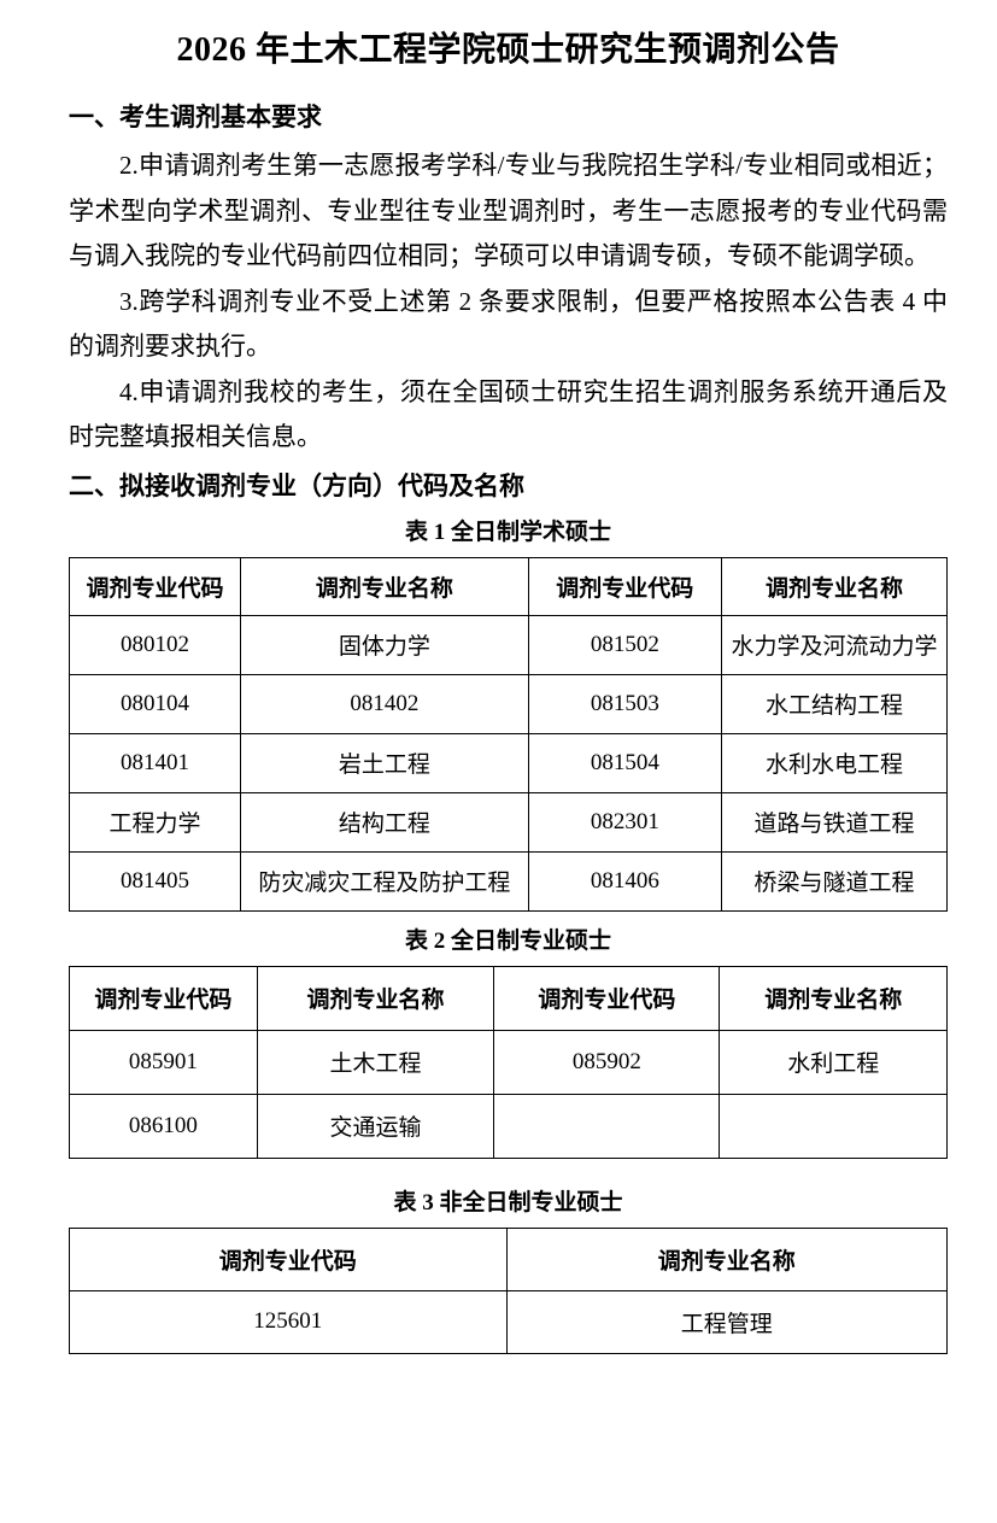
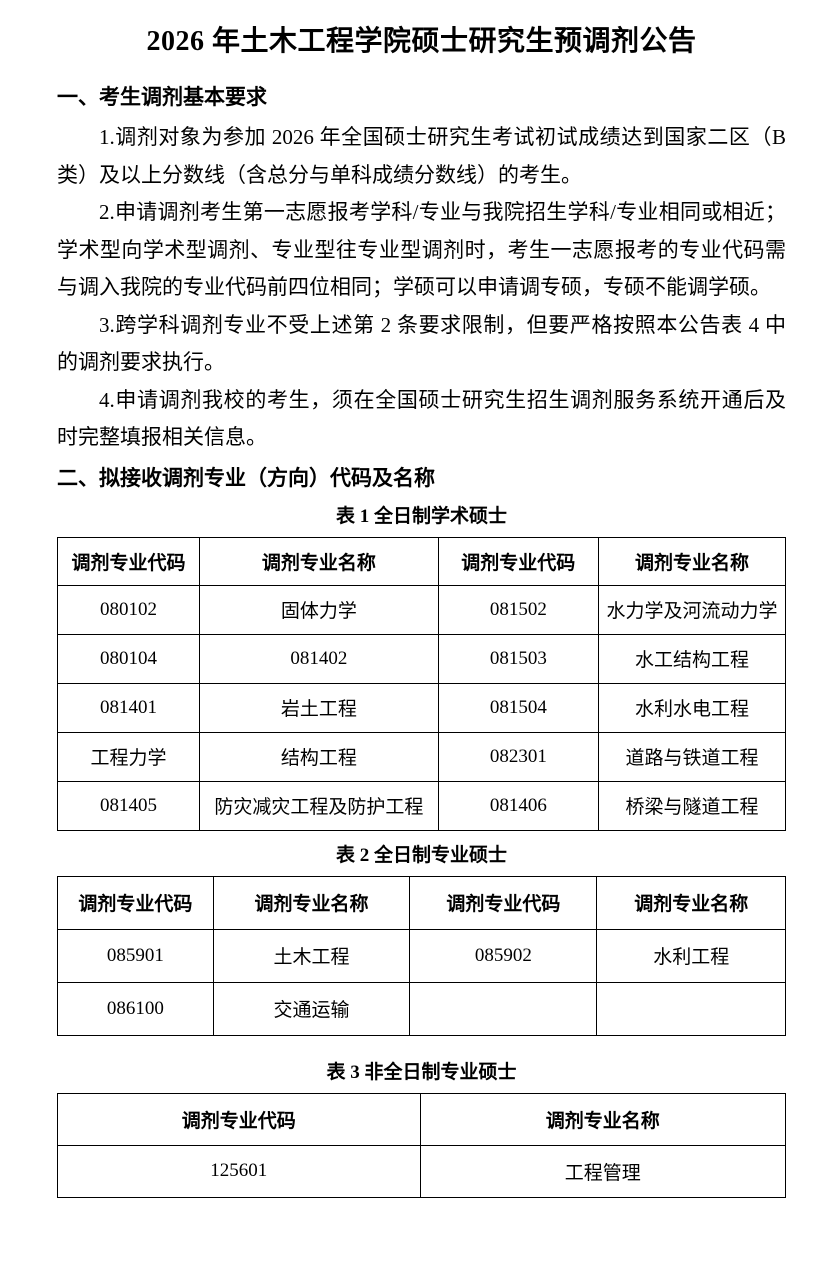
  2026 年土木工程学院硕士研究生预调剂公告
  一、考生调剂基本要求
+ 1.调剂对象为参加 2026 年全国硕士研究生考试初试成绩达到国家二区（B类）及以上分数线（含总分与单科成绩分数线）的考生。
  2.申请调剂考生第一志愿报考学科/专业与我院招生学科/专业相同或相近；学术型向学术型调剂、专业型往专业型调剂时，考生一志愿报考的专业代码需与调入我院的专业代码前四位相同；学硕可以申请调专硕，专硕不能调学硕。
  3.跨学科调剂专业不受上述第 2 条要求限制，但要严格按照本公告表 4 中的调剂要求执行。
  4.申请调剂我校的考生，须在全国硕士研究生招生调剂服务系统开通后及时完整填报相关信息。
  二、拟接收调剂专业（方向）代码及名称
  表 1 全日制学术硕士
  调剂专业代码	调剂专业名称	调剂专业代码	调剂专业名称
  080102	固体力学	081502	水力学及河流动力学
  080104	081402	081503	水工结构工程
  081401	岩土工程	081504	水利水电工程
  工程力学	结构工程	082301	道路与铁道工程
  081405	防灾减灾工程及防护工程	081406	桥梁与隧道工程
  表 2 全日制专业硕士
  调剂专业代码	调剂专业名称	调剂专业代码	调剂专业名称
  085901	土木工程	085902	水利工程
  086100	交通运输
  表 3 非全日制专业硕士
  调剂专业代码	调剂专业名称
  125601	工程管理
